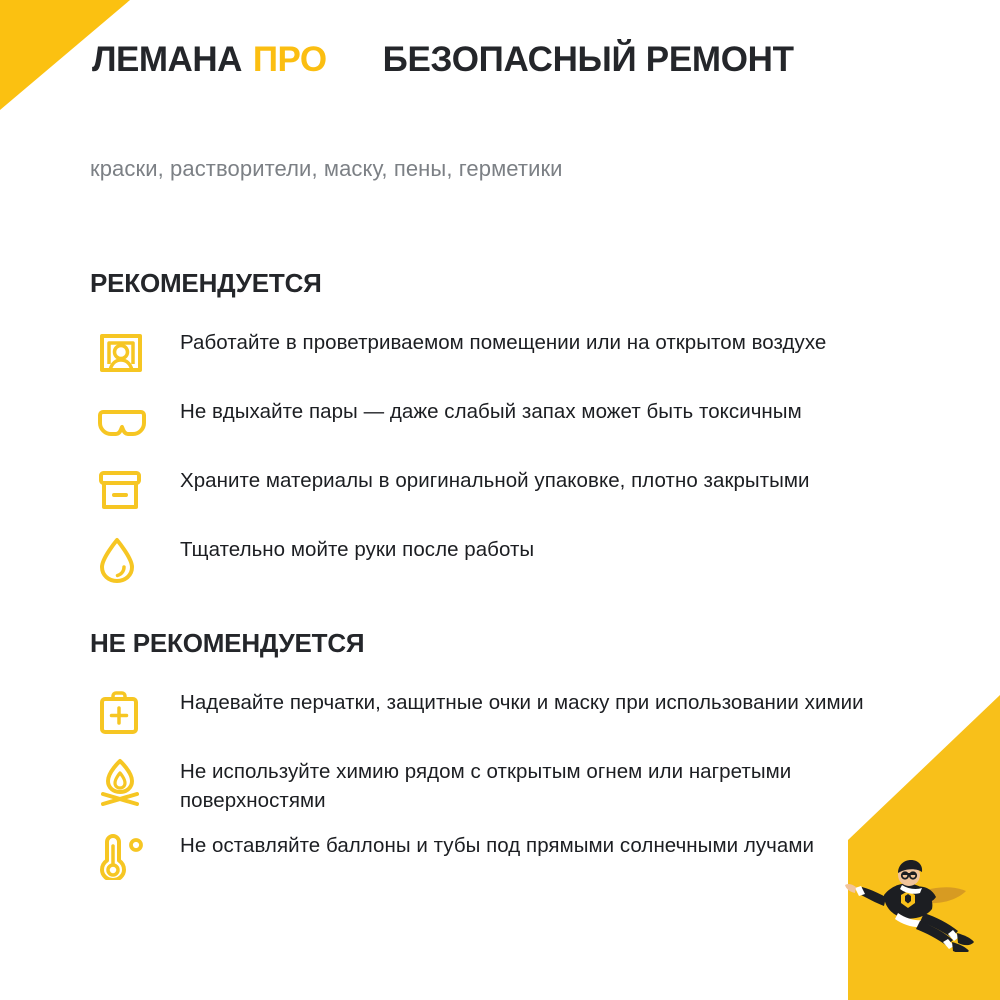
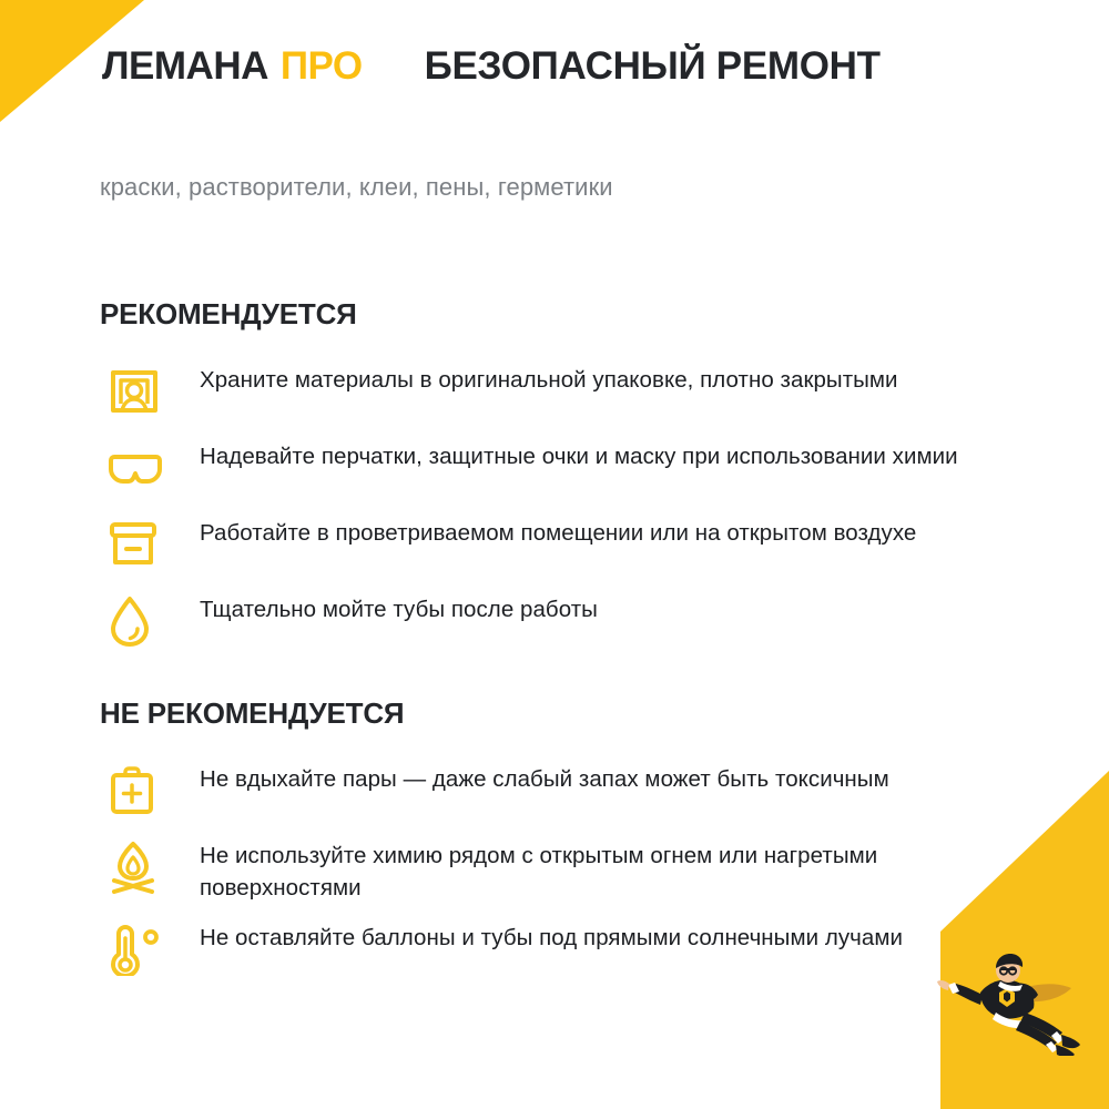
  ЛЕМАНА
  ПРО
  БЕЗОПАСНЫЙ РЕМОНТ
- краски, растворители, маску, пены, герметики
+ краски, растворители, клеи, пены, герметики
  РЕКОМЕНДУЕТСЯ
- Работайте в проветриваемом помещении или на открытом воздухе
+ Храните материалы в оригинальной упаковке, плотно закрытыми
- Не вдыхайте пары — даже слабый запах может быть токсичным
+ Надевайте перчатки, защитные очки и маску при использовании химии
- Храните материалы в оригинальной упаковке, плотно закрытыми
+ Работайте в проветриваемом помещении или на открытом воздухе
- Тщательно мойте руки после работы
+ Тщательно мойте тубы после работы
  НЕ РЕКОМЕНДУЕТСЯ
- Надевайте перчатки, защитные очки и маску при использовании химии
+ Не вдыхайте пары — даже слабый запах может быть токсичным
  Не используйте химию рядом с открытым огнем или нагретыми поверхностями
  Не оставляйте баллоны и тубы под прямыми солнечными лучами
